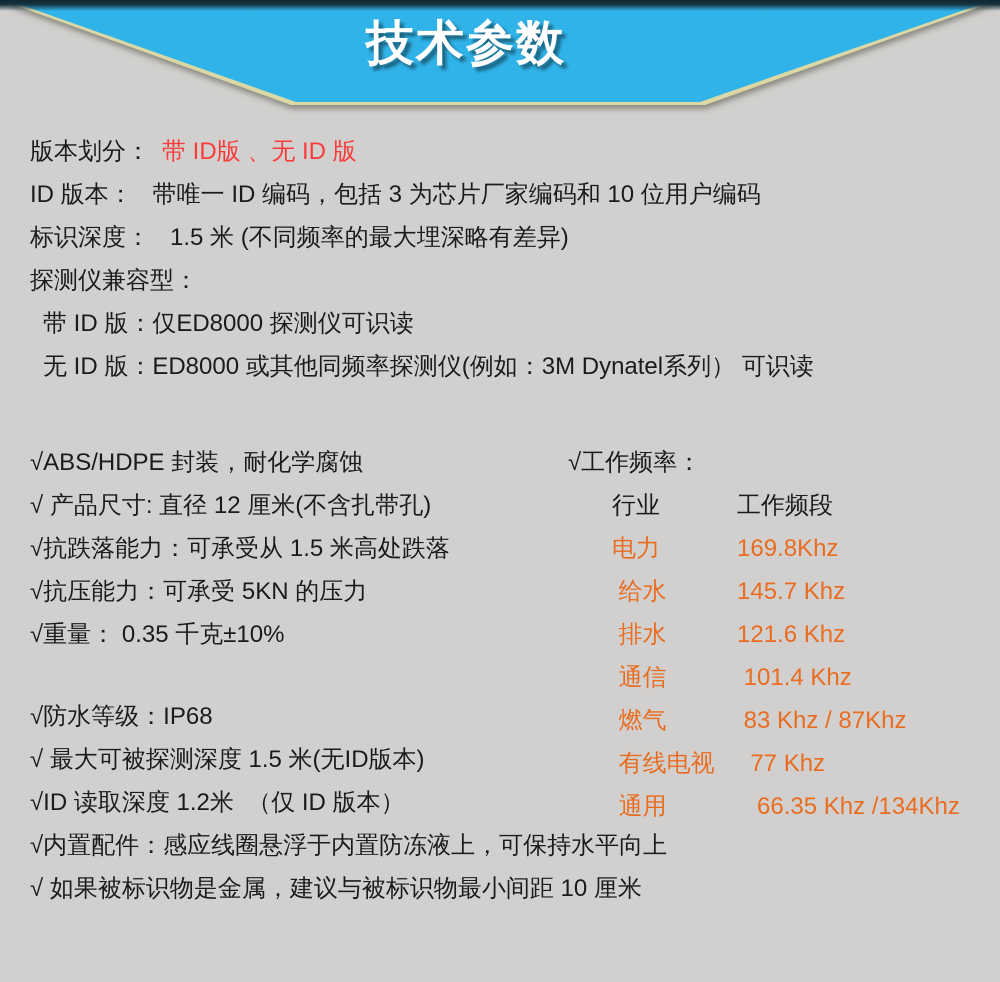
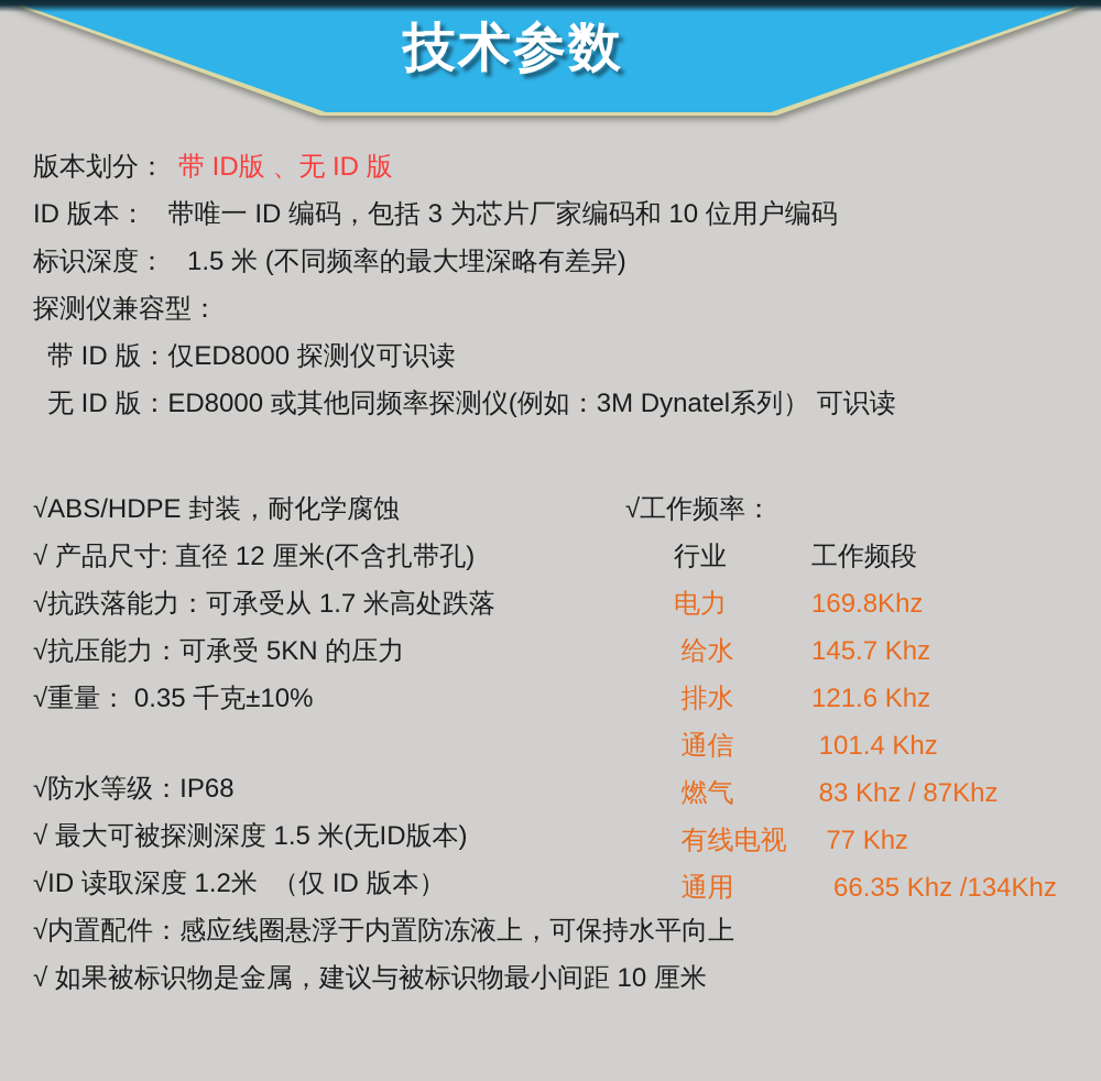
  技术参数
  版本划分： 带 ID版 、无 ID 版
  ID 版本： 带唯一 ID 编码，包括 3 为芯片厂家编码和 10 位用户编码
  标识深度： 1.5 米 (不同频率的最大埋深略有差异)
  探测仪兼容型：
  带 ID 版：仅ED8000 探测仪可识读
  无 ID 版：ED8000 或其他同频率探测仪(例如：3M Dynatel系列） 可识读
  √ABS/HDPE 封装，耐化学腐蚀
  √ 产品尺寸: 直径 12 厘米(不含扎带孔)
- √抗跌落能力：可承受从 1.5 米高处跌落
+ √抗跌落能力：可承受从 1.7 米高处跌落
  √抗压能力：可承受 5KN 的压力
  √重量： 0.35 千克±10%
  √防水等级：IP68
  √ 最大可被探测深度 1.5 米(无ID版本)
  √ID 读取深度 1.2米 （仅 ID 版本）
  √内置配件：感应线圈悬浮于内置防冻液上，可保持水平向上
  √ 如果被标识物是金属，建议与被标识物最小间距 10 厘米
  √工作频率：
  行业
  工作频段
  电力
  169.8Khz
  给水
  145.7 Khz
  排水
  121.6 Khz
  通信
  101.4 Khz
  燃气
  83 Khz / 87Khz
  有线电视
  77 Khz
  通用
  66.35 Khz /134Khz
